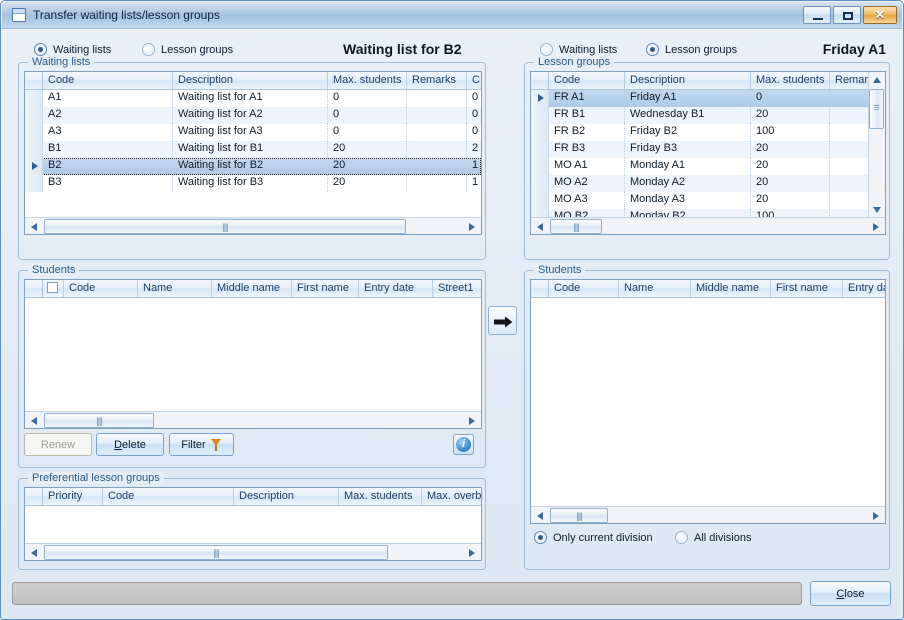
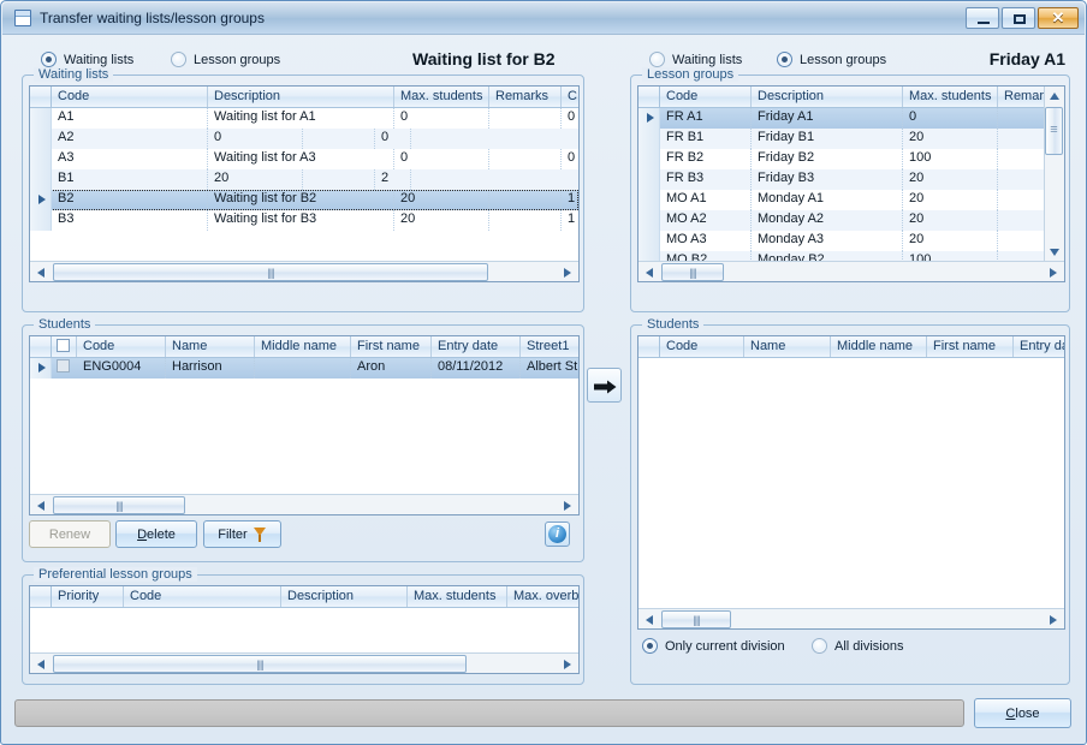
  Transfer waiting lists/lesson groups
  ✕
  Waiting lists
  Lesson groups
  Waiting list for B2
  Waiting lists
  Code
  Description
  Max. students
  Remarks
  C
  A1
  Waiting list for A1
  0
  0
  A2
- Waiting list for A2
  0
  0
  A3
  Waiting list for A3
  0
  0
  B1
- Waiting list for B1
  20
  2
  B2
  Waiting list for B2
  20
  1
  B3
  Waiting list for B3
  20
  1
  Students
  Code
  Name
  Middle name
  First name
  Entry date
  Street1
+ ENG0004
+ Harrison
+ Aron
+ 08/11/2012
+ Albert St
  Renew
  Delete
  Filter
  i
  Preferential lesson groups
  Priority
  Code
  Description
  Max. students
  Max. overb
  Waiting lists
  Lesson groups
  Friday A1
  Lesson groups
  Code
  Description
  Max. students
  Remar
  FR A1
  Friday A1
  0
  FR B1
- Wednesday B1
+ Friday B1
  20
  FR B2
  Friday B2
  100
  FR B3
  Friday B3
  20
  MO A1
  Monday A1
  20
  MO A2
  Monday A2
  20
  MO A3
  Monday A3
  20
  MO B2
  Monday B2
  100
  Students
  Code
  Name
  Middle name
  First name
  Entry d
  Only current division
  All divisions
  Close
